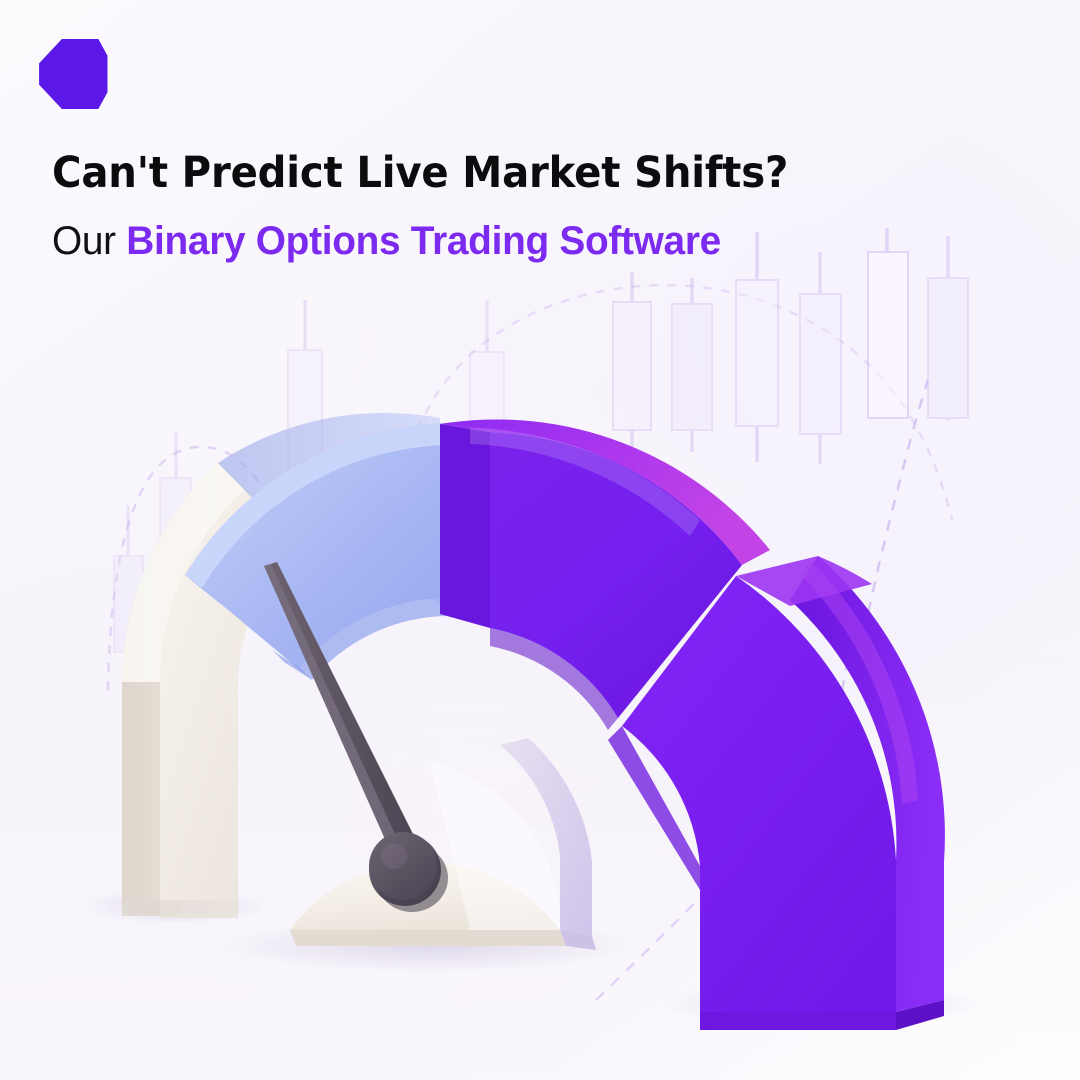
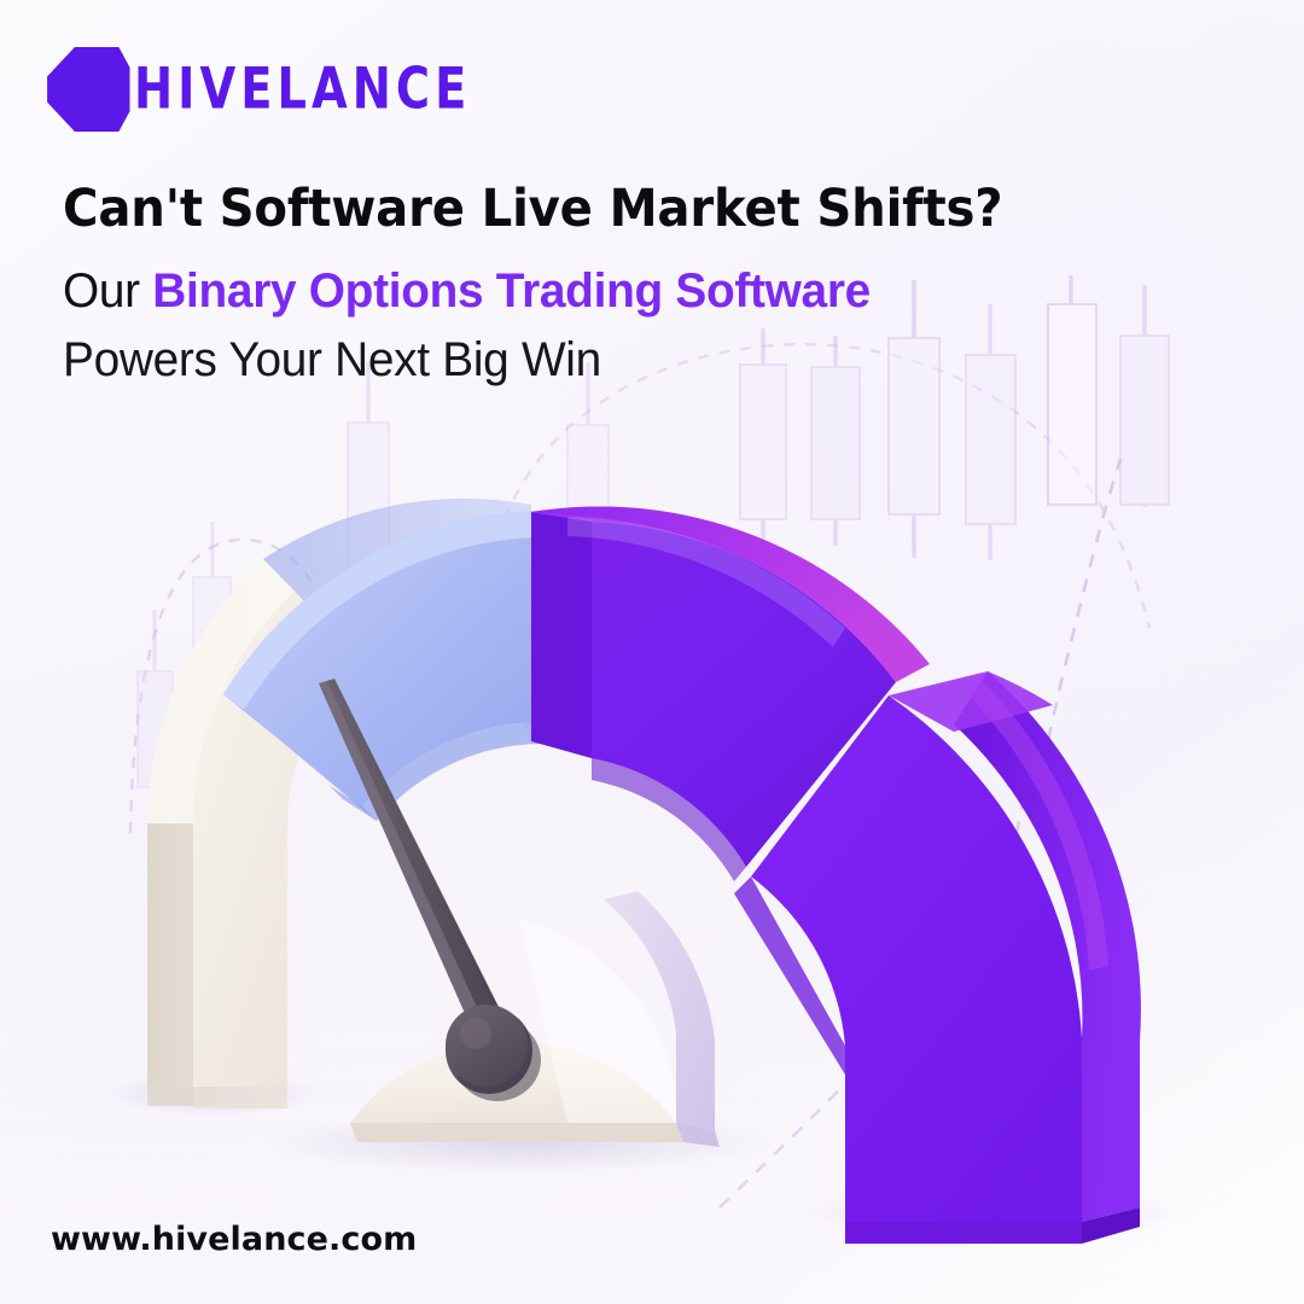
+ HIVELANCE
- Can't Predict Live Market Shifts?
+ Can't Software Live Market Shifts?
  Our Binary Options Trading Software
+ Powers Your Next Big Win
+ www.hivelance.com
